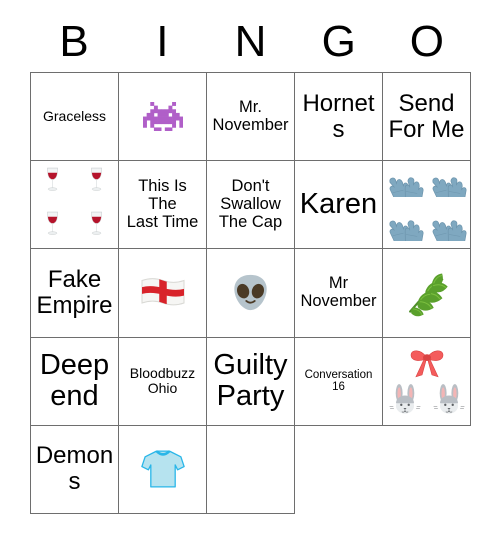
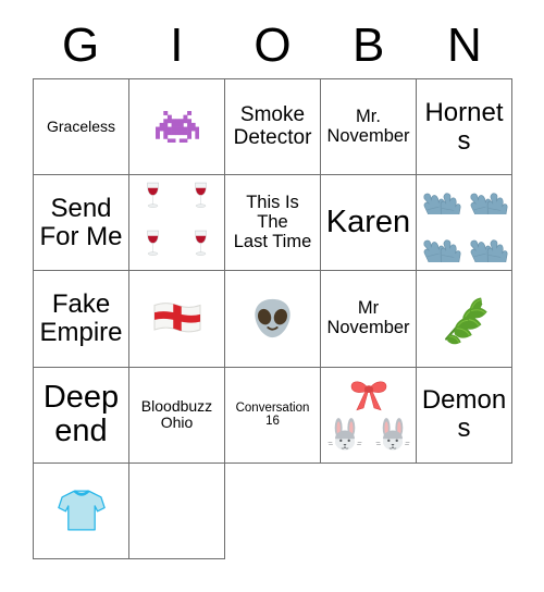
- B
+ G
  I
- N
+ O
- G
+ B
- O
+ N
  Graceless
+ Smoke
+ Detector
  Mr.
  November
  Hornets
  Send
  For Me
  This Is
  The
  Last Time
- Don't
- Swallow
- The Cap
  Karen
  Fake
  Empire
  Mr
  November
  Deep
  end
  Bloodbuzz
  Ohio
- Guilty
- Party
  Conversation
  16
  Demons
